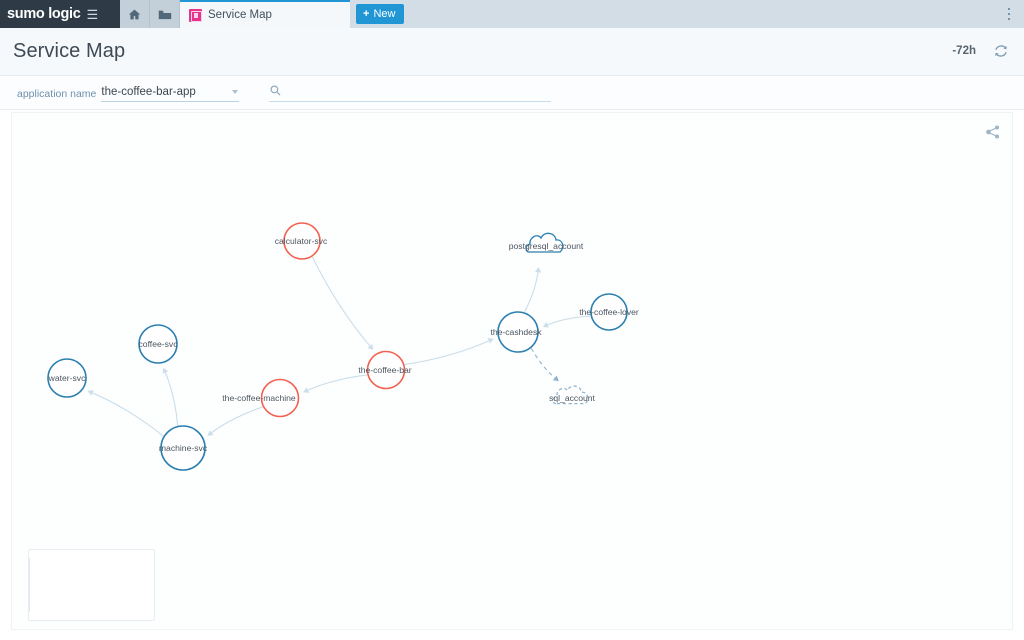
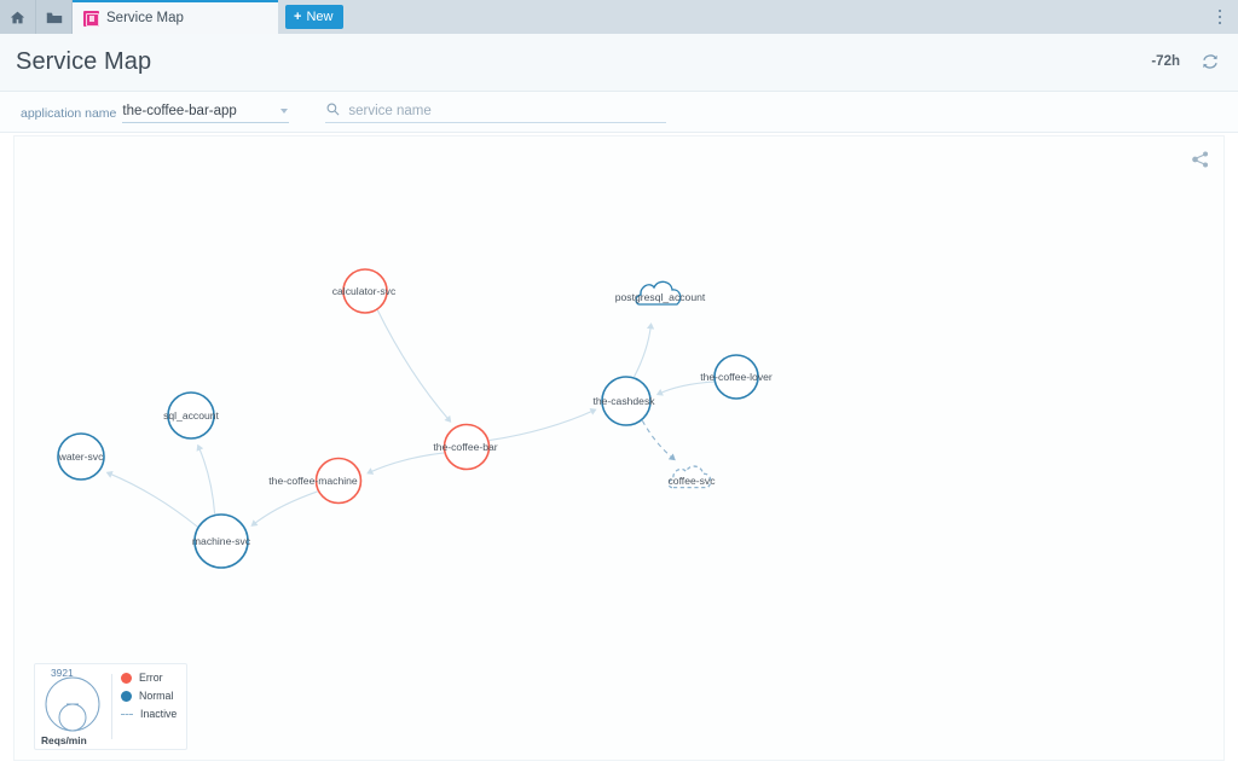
- sumo logic
- ☰
  Service Map
  +
  New
  Service Map
  -72h
  application name
  the-coffee-bar-app
+ service name
+ 3921
+ Reqs/min
+ Error
+ Normal
+ Inactive
  calculator-svc
- coffee-svc
+ sql_account
  water-svc
  machine-svc
  the-coffee-machine
  the-coffee-bar
  the-cashdesk
  the-coffee-lover
  postgresql_account
- sql_account
+ coffee-svc
